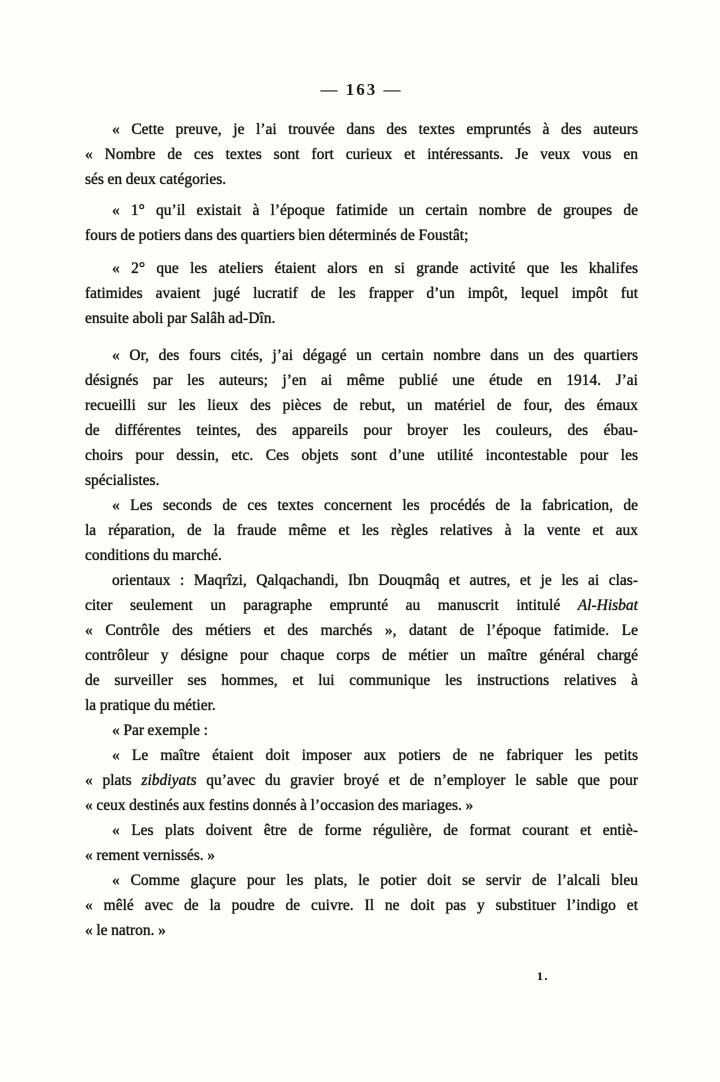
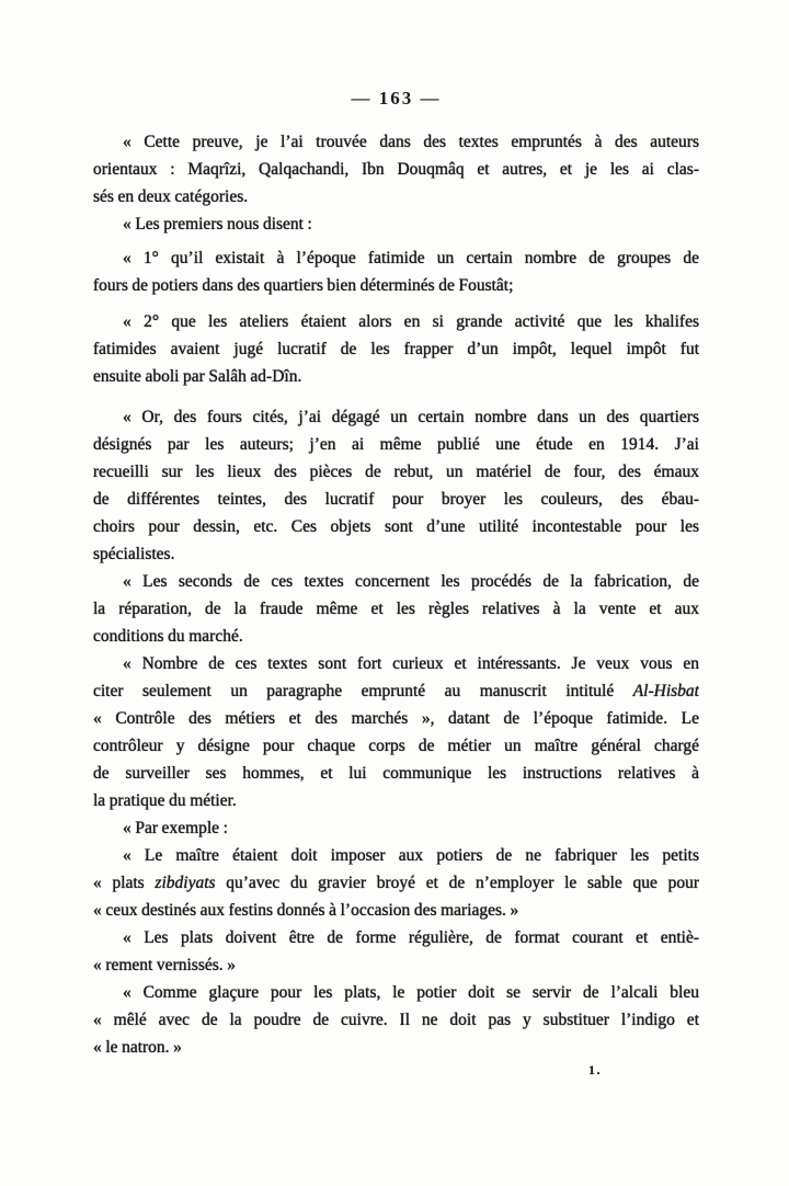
  — 163 —
  « Cette preuve, je l’ai trouvée dans des textes empruntés à des auteurs
- « Nombre de ces textes sont fort curieux et intéressants. Je veux vous en
+ orientaux : Maqrîzi, Qalqachandi, Ibn Douqmâq et autres, et je les ai clas-
  sés en deux catégories.
+ « Les premiers nous disent :
  « 1° qu’il existait à l’époque fatimide un certain nombre de groupes de
  fours de potiers dans des quartiers bien déterminés de Foustât;
  « 2° que les ateliers étaient alors en si grande activité que les khalifes
  fatimides avaient jugé lucratif de les frapper d’un impôt, lequel impôt fut
  ensuite aboli par Salâh ad-Dîn.
  « Or, des fours cités, j’ai dégagé un certain nombre dans un des quartiers
  désignés par les auteurs; j’en ai même publié une étude en 1914. J’ai
  recueilli sur les lieux des pièces de rebut, un matériel de four, des émaux
- de différentes teintes, des appareils pour broyer les couleurs, des ébau-
+ de différentes teintes, des lucratif pour broyer les couleurs, des ébau-
  choirs pour dessin, etc. Ces objets sont d’une utilité incontestable pour les
  spécialistes.
  « Les seconds de ces textes concernent les procédés de la fabrication, de
  la réparation, de la fraude même et les règles relatives à la vente et aux
  conditions du marché.
- orientaux : Maqrîzi, Qalqachandi, Ibn Douqmâq et autres, et je les ai clas-
+ « Nombre de ces textes sont fort curieux et intéressants. Je veux vous en
  citer seulement un paragraphe emprunté au manuscrit intitulé Al-Hisbat
  « Contrôle des métiers et des marchés », datant de l’époque fatimide. Le
  contrôleur y désigne pour chaque corps de métier un maître général chargé
  de surveiller ses hommes, et lui communique les instructions relatives à
  la pratique du métier.
  « Par exemple :
  « Le maître étaient doit imposer aux potiers de ne fabriquer les petits
  « plats zibdiyats qu’avec du gravier broyé et de n’employer le sable que pour
  « ceux destinés aux festins donnés à l’occasion des mariages. »
  « Les plats doivent être de forme régulière, de format courant et entiè-
  « rement vernissés. »
  « Comme glaçure pour les plats, le potier doit se servir de l’alcali bleu
  « mêlé avec de la poudre de cuivre. Il ne doit pas y substituer l’indigo et
  « le natron. »
  1.
